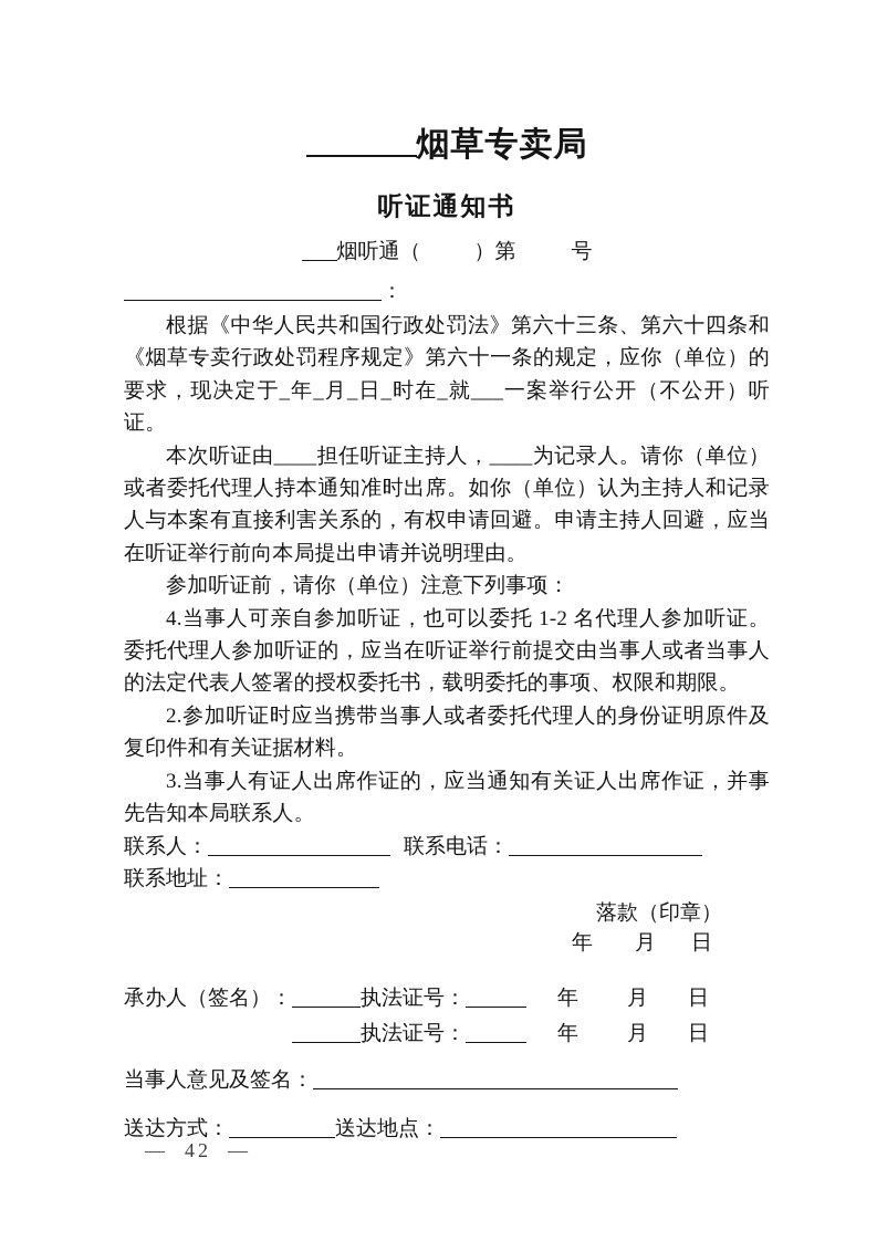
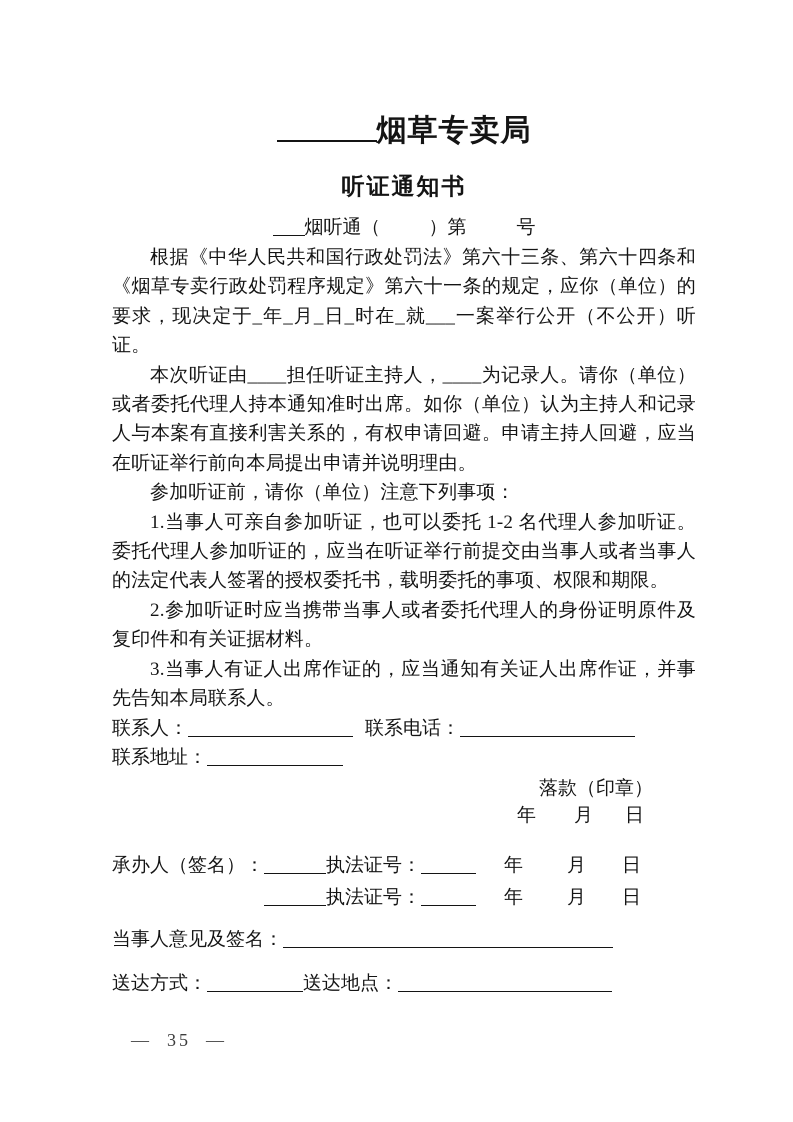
  烟草专卖局
  听证通知书
  烟听通（ ）第 号
- ：
  根据《中华人民共和国行政处罚法》第六十三条、第六十四条和《烟草专卖行政处罚程序规定》第六十一条的规定，应你（单位）的要求，现决定于_年_月_日_时在_就___一案举行公开（不公开）听证。
  本次听证由____担任听证主持人，____为记录人。请你（单位）或者委托代理人持本通知准时出席。如你（单位）认为主持人和记录人与本案有直接利害关系的，有权申请回避。申请主持人回避，应当在听证举行前向本局提出申请并说明理由。
  参加听证前，请你（单位）注意下列事项：
- 4.当事人可亲自参加听证，也可以委托 1-2 名代理人参加听证。委托代理人参加听证的，应当在听证举行前提交由当事人或者当事人的法定代表人签署的授权委托书，载明委托的事项、权限和期限。
+ 1.当事人可亲自参加听证，也可以委托 1-2 名代理人参加听证。委托代理人参加听证的，应当在听证举行前提交由当事人或者当事人的法定代表人签署的授权委托书，载明委托的事项、权限和期限。
  2.参加听证时应当携带当事人或者委托代理人的身份证明原件及复印件和有关证据材料。
  3.当事人有证人出席作证的，应当通知有关证人出席作证，并事先告知本局联系人。
  联系人： 联系电话：
  联系地址：
  落款（印章）
  年 月 日
  承办人（签名）： 执法证号： 年 月 日
  执法证号： 年 月 日
  当事人意见及签名：
  送达方式： 送达地点：
- — 42 —
+ — 35 —
